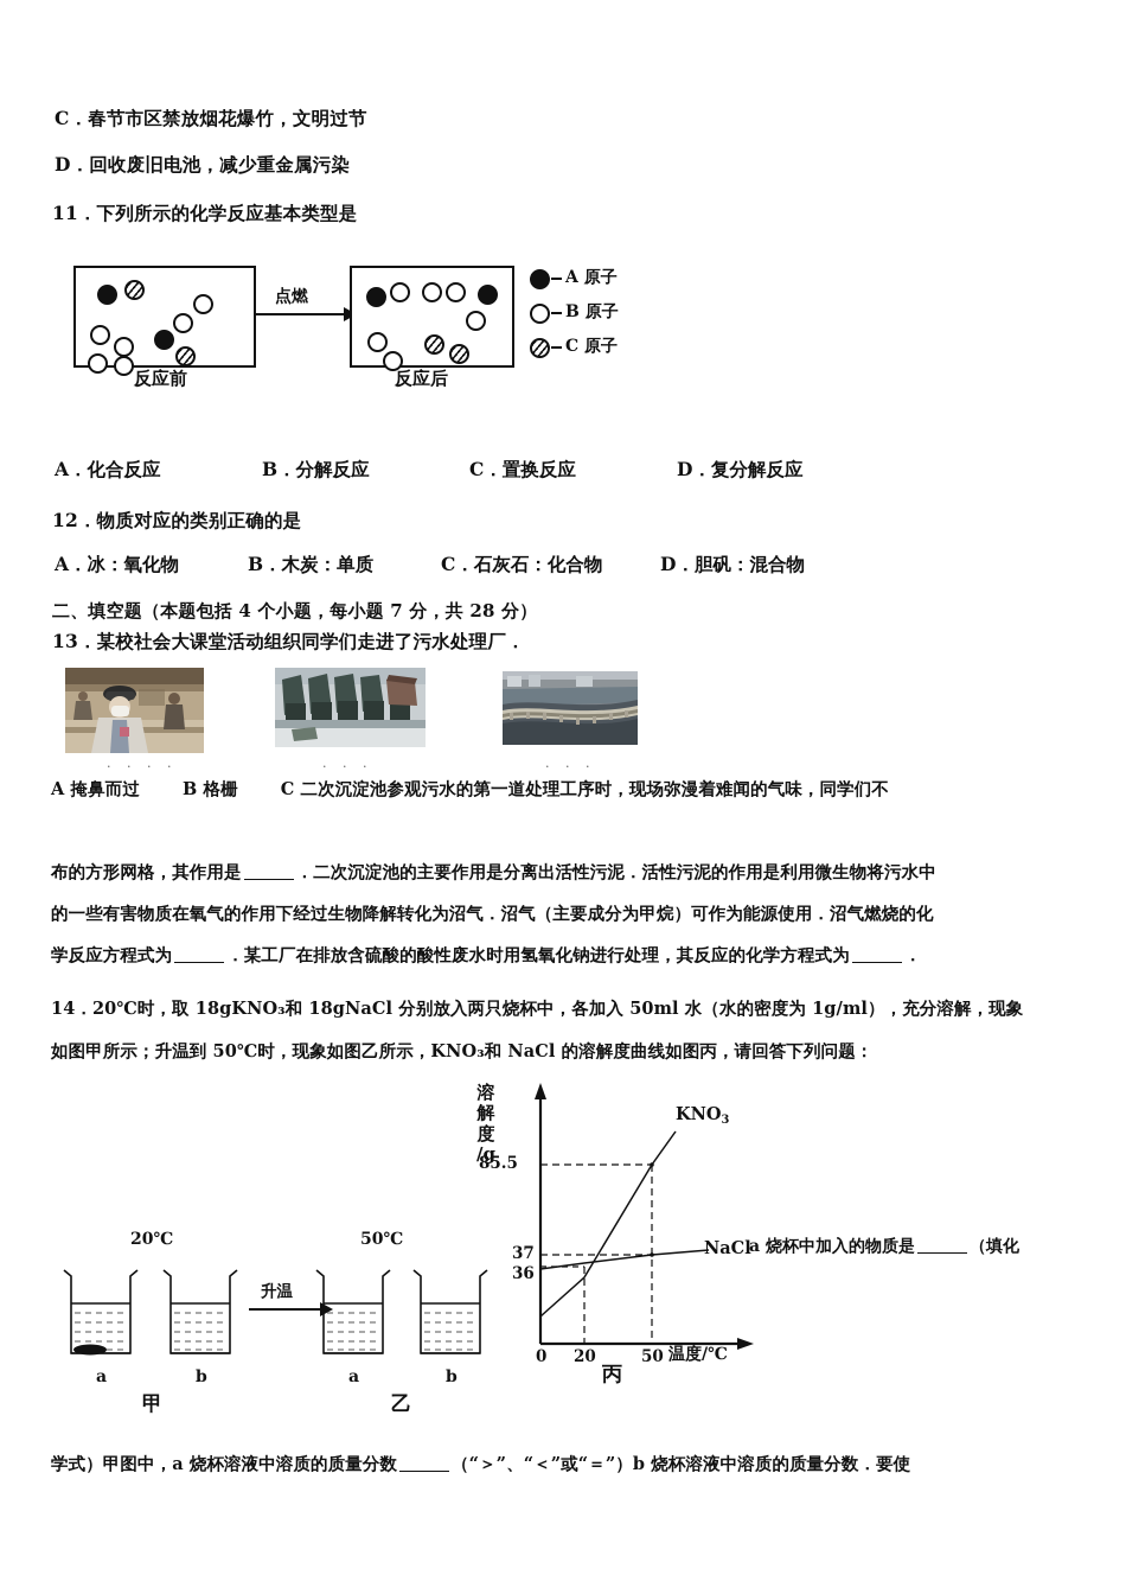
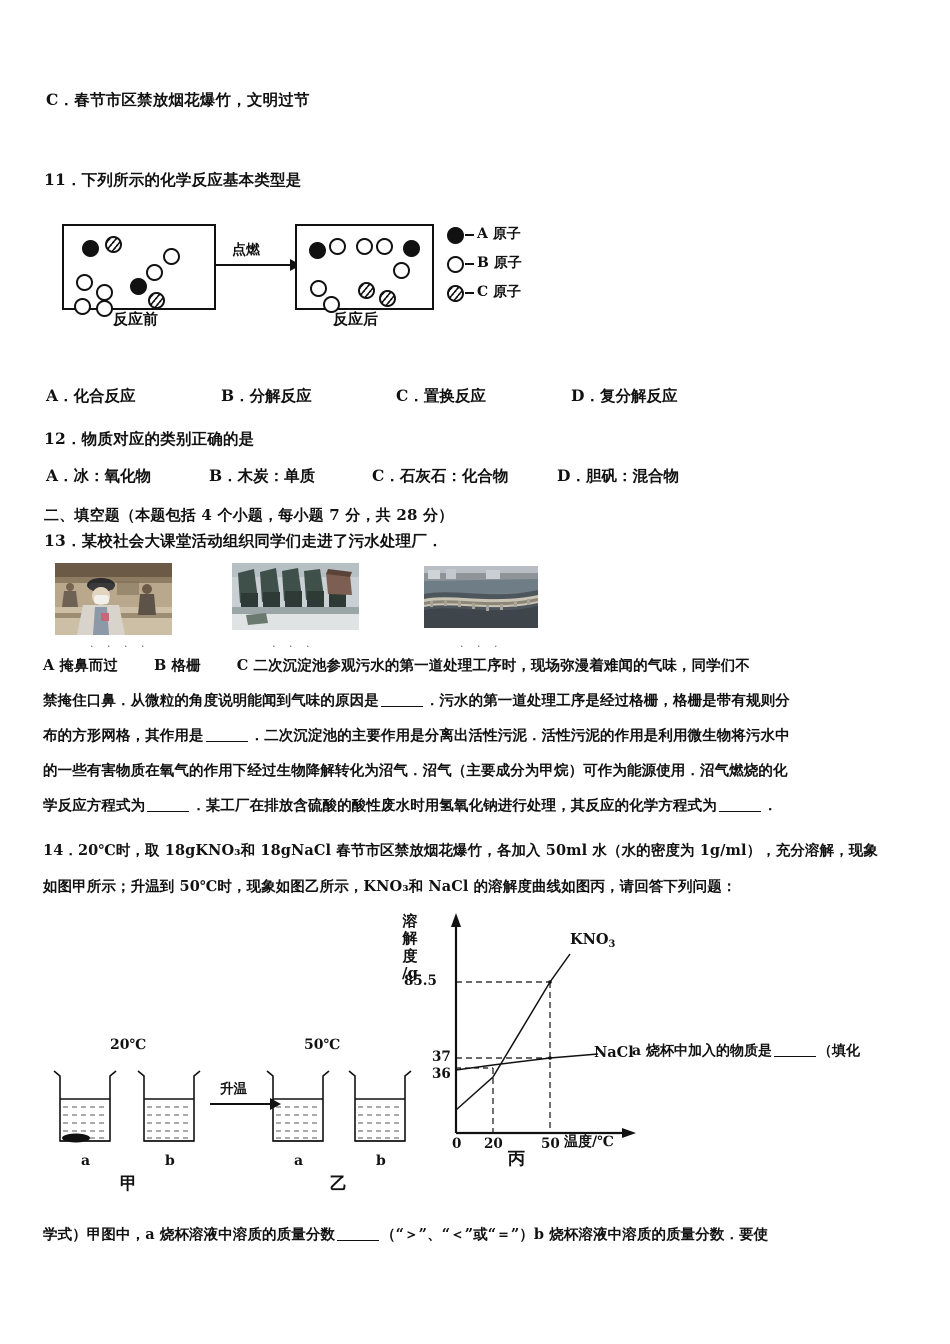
  C．春节市区禁放烟花爆竹，文明过节
- D．回收废旧电池，减少重金属污染
  11．下列所示的化学反应基本类型是
  点燃
  反应前
  反应后
  A 原子
  B 原子
  C 原子
  A．化合反应
  B．分解反应
  C．置换反应
  D．复分解反应
  12．物质对应的类别正确的是
  A．冰：氧化物
  B．木炭：单质
  C．石灰石：化合物
  D．胆矾：混合物
  二、填空题（本题包括 4 个小题，每小题 7 分，共 28 分）
  13．某校社会大课堂活动组织同学们走进了污水处理厂．
  . . . .
  . . .
  . . .
  A 掩鼻而过 B 格栅 C 二次沉淀池参观污水的第一道处理工序时，现场弥漫着难闻的气味，同学们不
+ 禁掩住口鼻．从微粒的角度说明能闻到气味的原因是 ．污水的第一道处理工序是经过格栅，格栅是带有规则分
  布的方形网格，其作用是 ．二次沉淀池的主要作用是分离出活性污泥．活性污泥的作用是利用微生物将污水中
  的一些有害物质在氧气的作用下经过生物降解转化为沼气．沼气（主要成分为甲烷）可作为能源使用．沼气燃烧的化
  学反应方程式为 ．某工厂在排放含硫酸的酸性废水时用氢氧化钠进行处理，其反应的化学方程式为 ．
- 14．20℃时，取 18gKNO₃和 18gNaCl 分别放入两只烧杯中，各加入 50ml 水（水的密度为 1g/ml），充分溶解，现象
+ 14．20℃时，取 18gKNO₃和 18gNaCl 春节市区禁放烟花爆竹，各加入 50ml 水（水的密度为 1g/ml），充分溶解，现象
  如图甲所示；升温到 50℃时，现象如图乙所示，KNO₃和 NaCl 的溶解度曲线如图丙，请回答下列问题：
  20℃
  50℃
  a
  b
  升温
  a
  b
  甲
  乙
  溶
  解
  度
  /g
  85.5
  37
  36
  0
  20
  50
  温度/℃
  KNO3
  NaCl
  丙
  a 烧杯中加入的物质是 （填化
  学式）甲图中，a 烧杯溶液中溶质的质量分数 （“＞”、“＜”或“＝”）b 烧杯溶液中溶质的质量分数．要使
